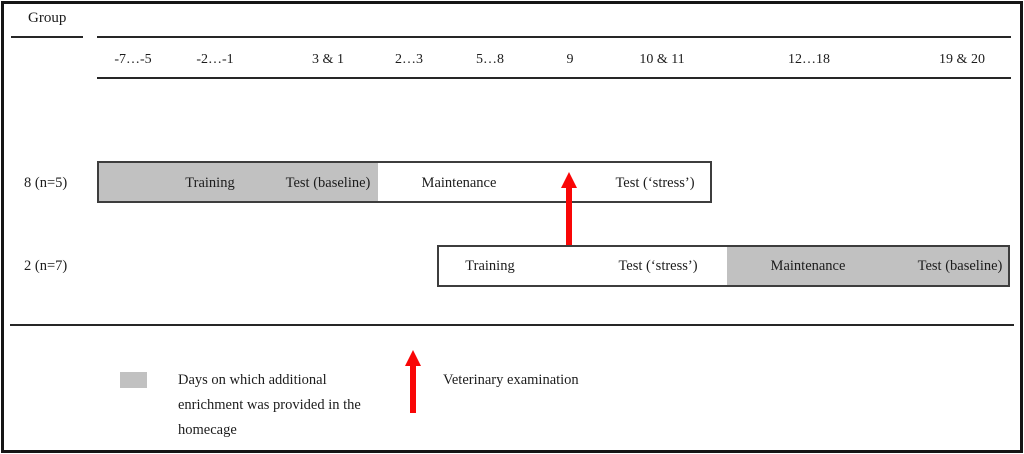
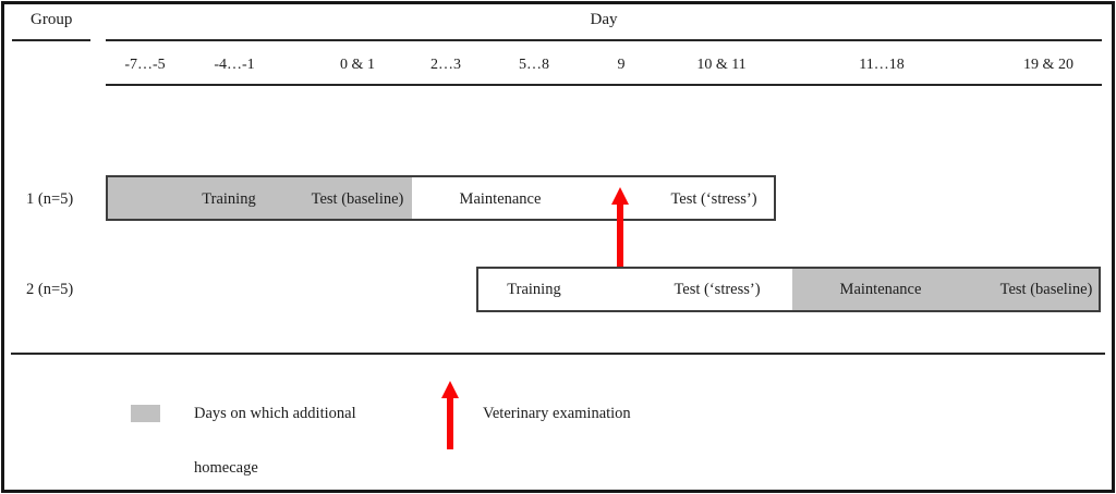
  Group
+ Day
  -7…-5
- -2…-1
+ -4…-1
- 3 & 1
+ 0 & 1
  2…3
  5…8
  9
  10 & 11
- 12…18
+ 11…18
  19 & 20
- 8 (n=5)
+ 1 (n=5)
  Training
  Test (baseline)
  Maintenance
  Test (‘stress’)
- 2 (n=7)
+ 2 (n=5)
  Training
  Test (‘stress’)
  Maintenance
  Test (baseline)
  Days on which additional
- enrichment was provided in the
  homecage
  Veterinary examination
